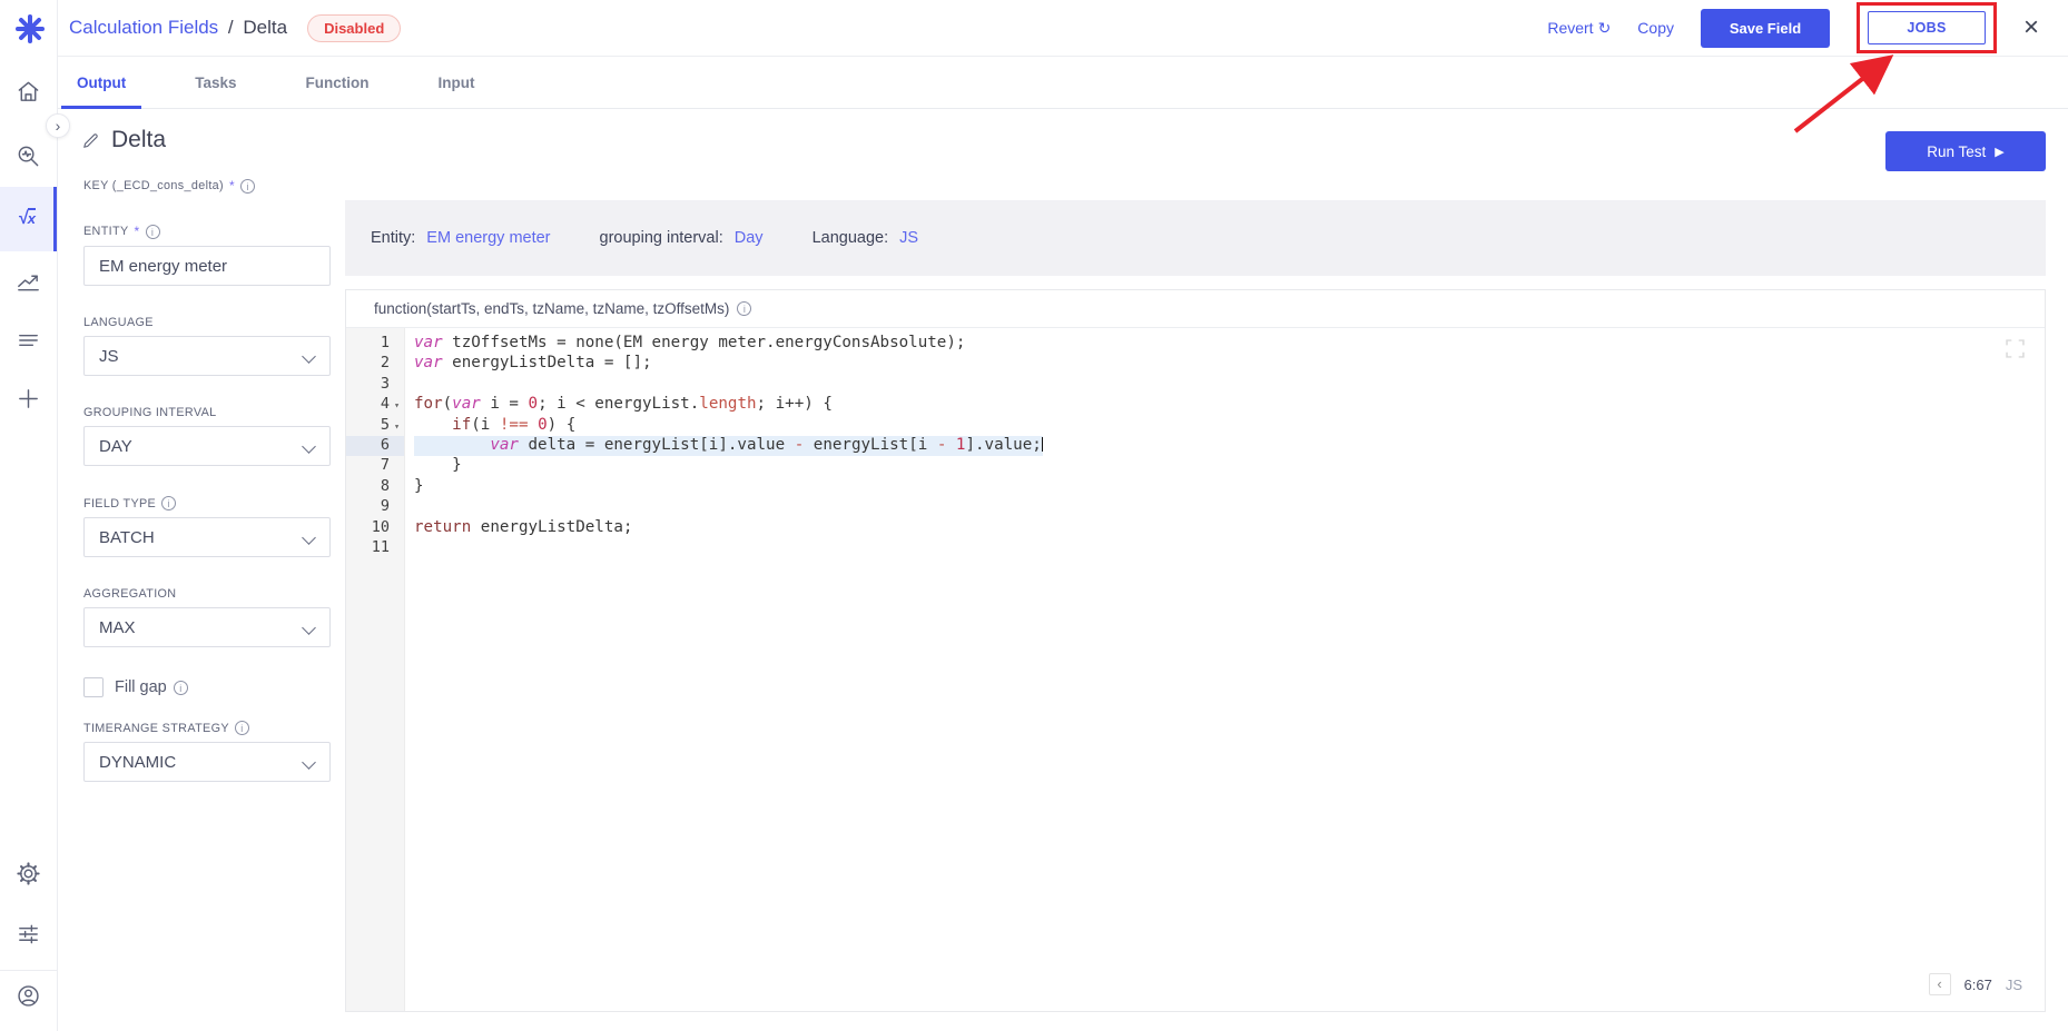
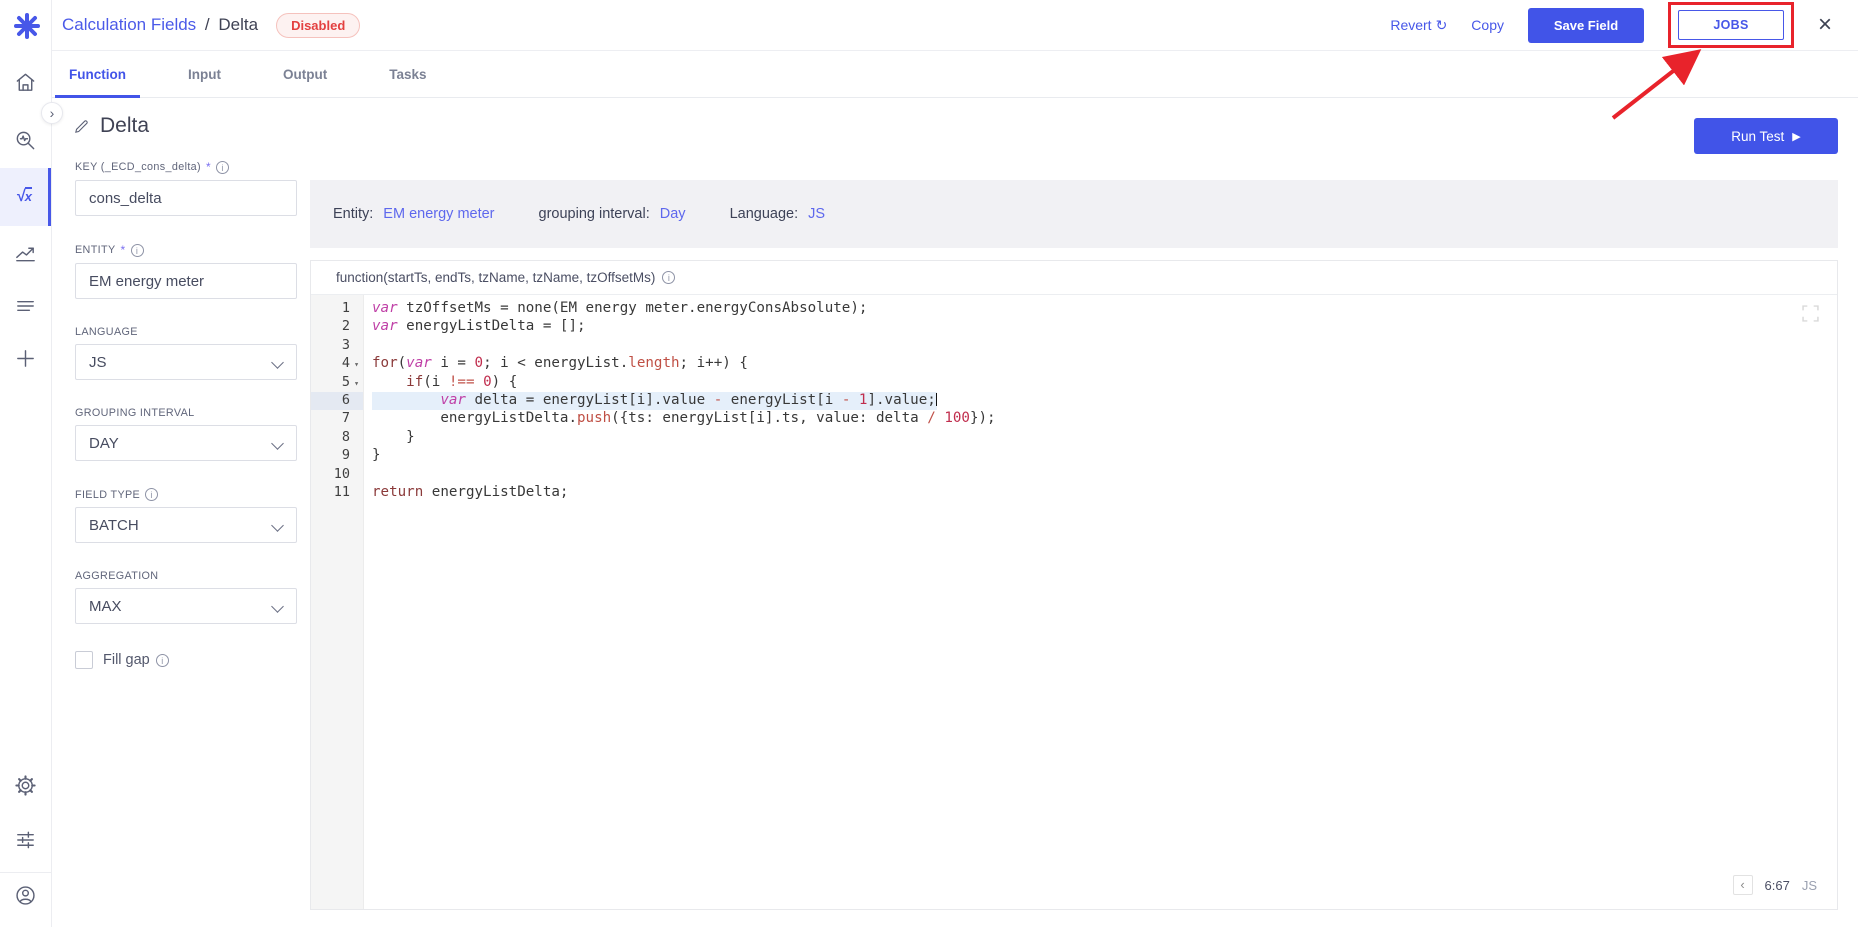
  √x
  ›
  Calculation Fields / Delta
  Disabled
  Revert ↻
  Copy
  Save Field
  JOBS
  ×
- Output
+ Function
- Tasks
+ Input
- Function
+ Output
- Input
+ Tasks
  Delta
  KEY (_ECD_cons_delta)
  *
+ cons_delta
  ENTITY
  *
  EM energy meter
  LANGUAGE
  JS
  GROUPING INTERVAL
  DAY
  FIELD TYPE
  BATCH
  AGGREGATION
  MAX
  Fill gap
- TIMERANGE STRATEGY
- DYNAMIC
  Run Test
  ▶
  Entity:
  EM energy meter
  grouping interval:
  Day
  Language:
  JS
  function(startTs, endTs, tzName, tzName, tzOffsetMs)
  1
  2
  3
  4 ▾
  5 ▾
  6
  7
  8
  9
  10
  11
  var tzOffsetMs = none(EM energy meter.energyConsAbsolute);
  var energyListDelta = [];
  for(var i = 0; i < energyList.length; i++) {
  if(i !== 0) {
  var delta = energyList[i].value - energyList[i - 1].value;
+ energyListDelta.push({ts: energyList[i].ts, value: delta / 100});
  }
  }
  return energyListDelta;
  ‹
  6:67
  JS
